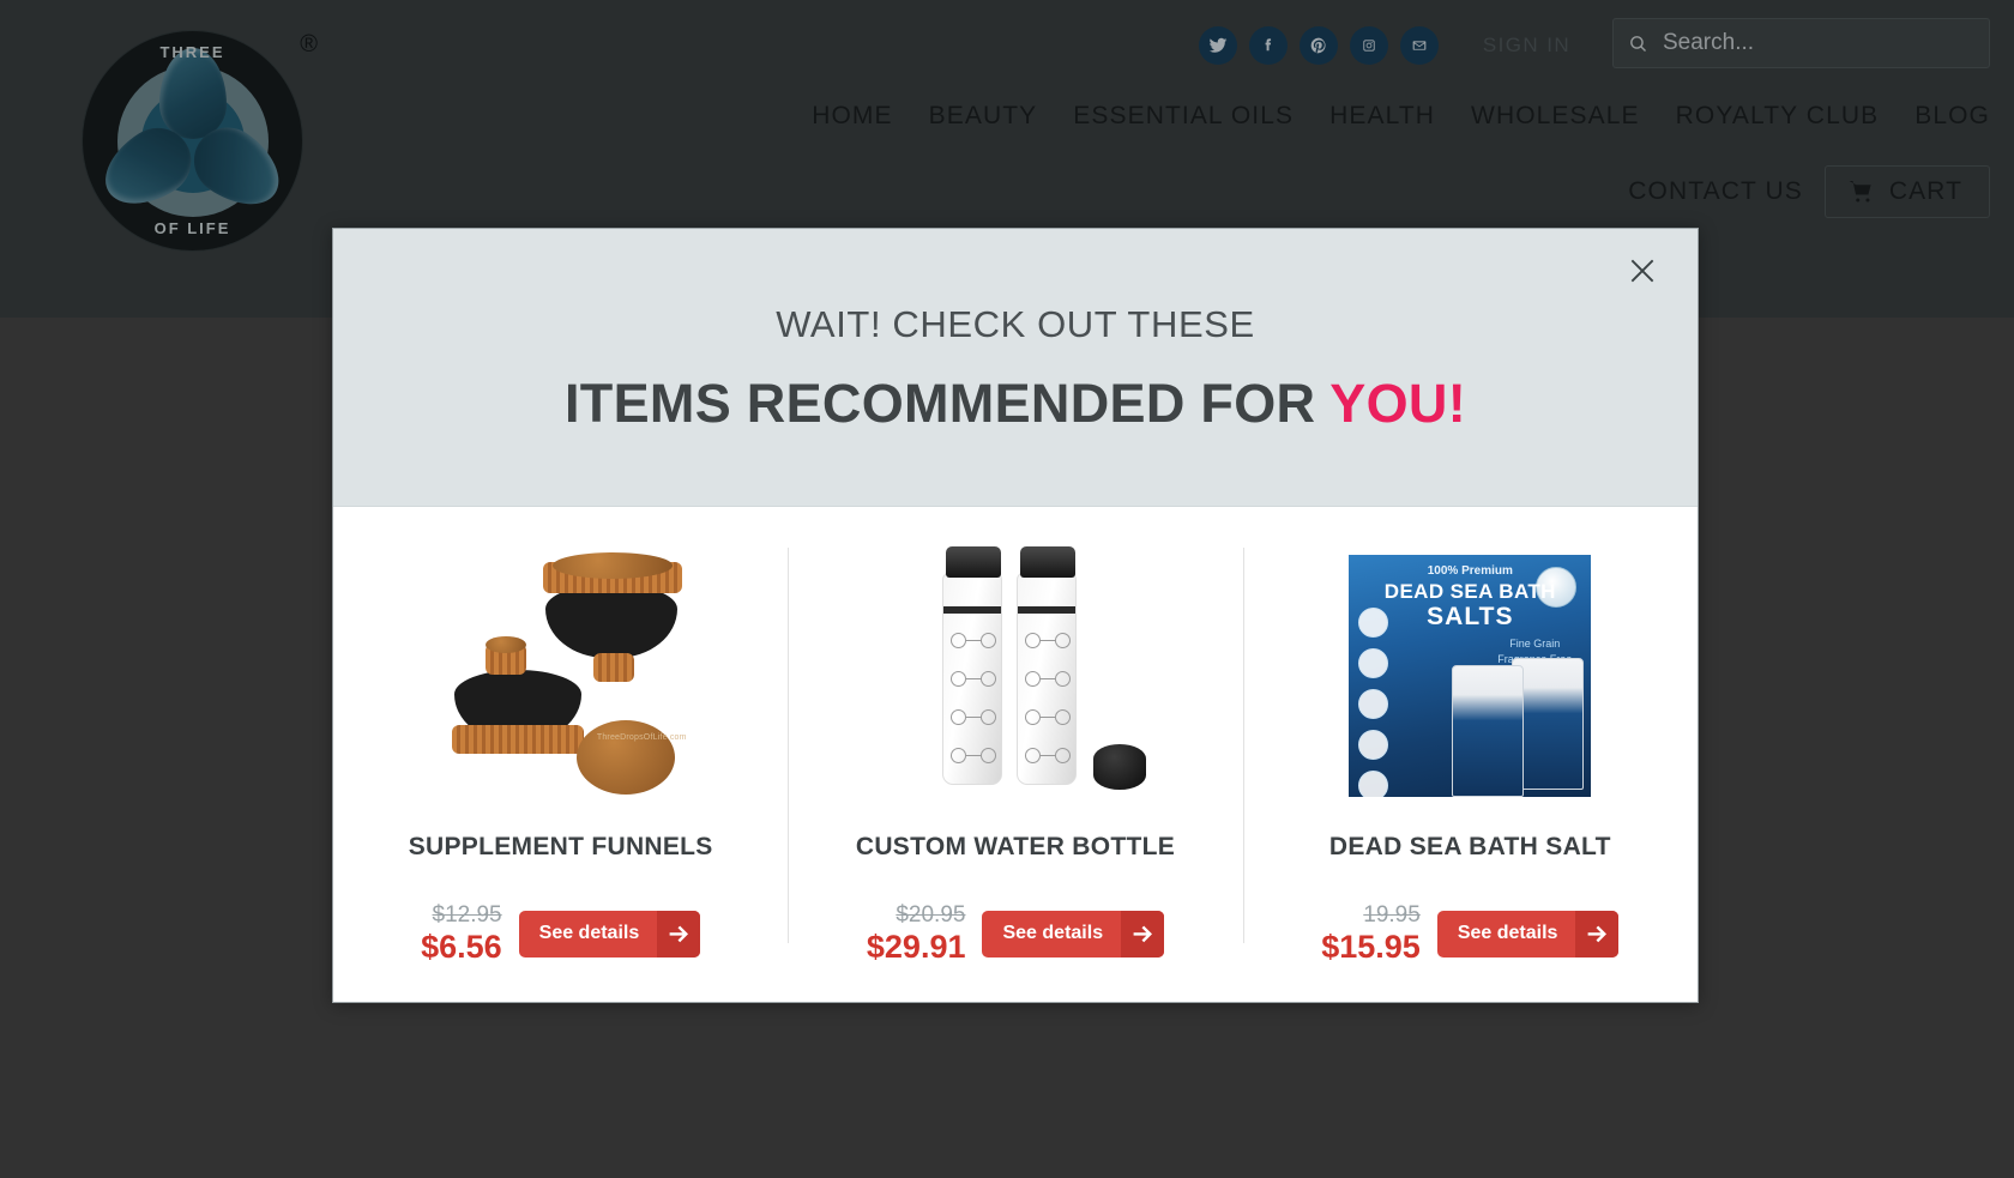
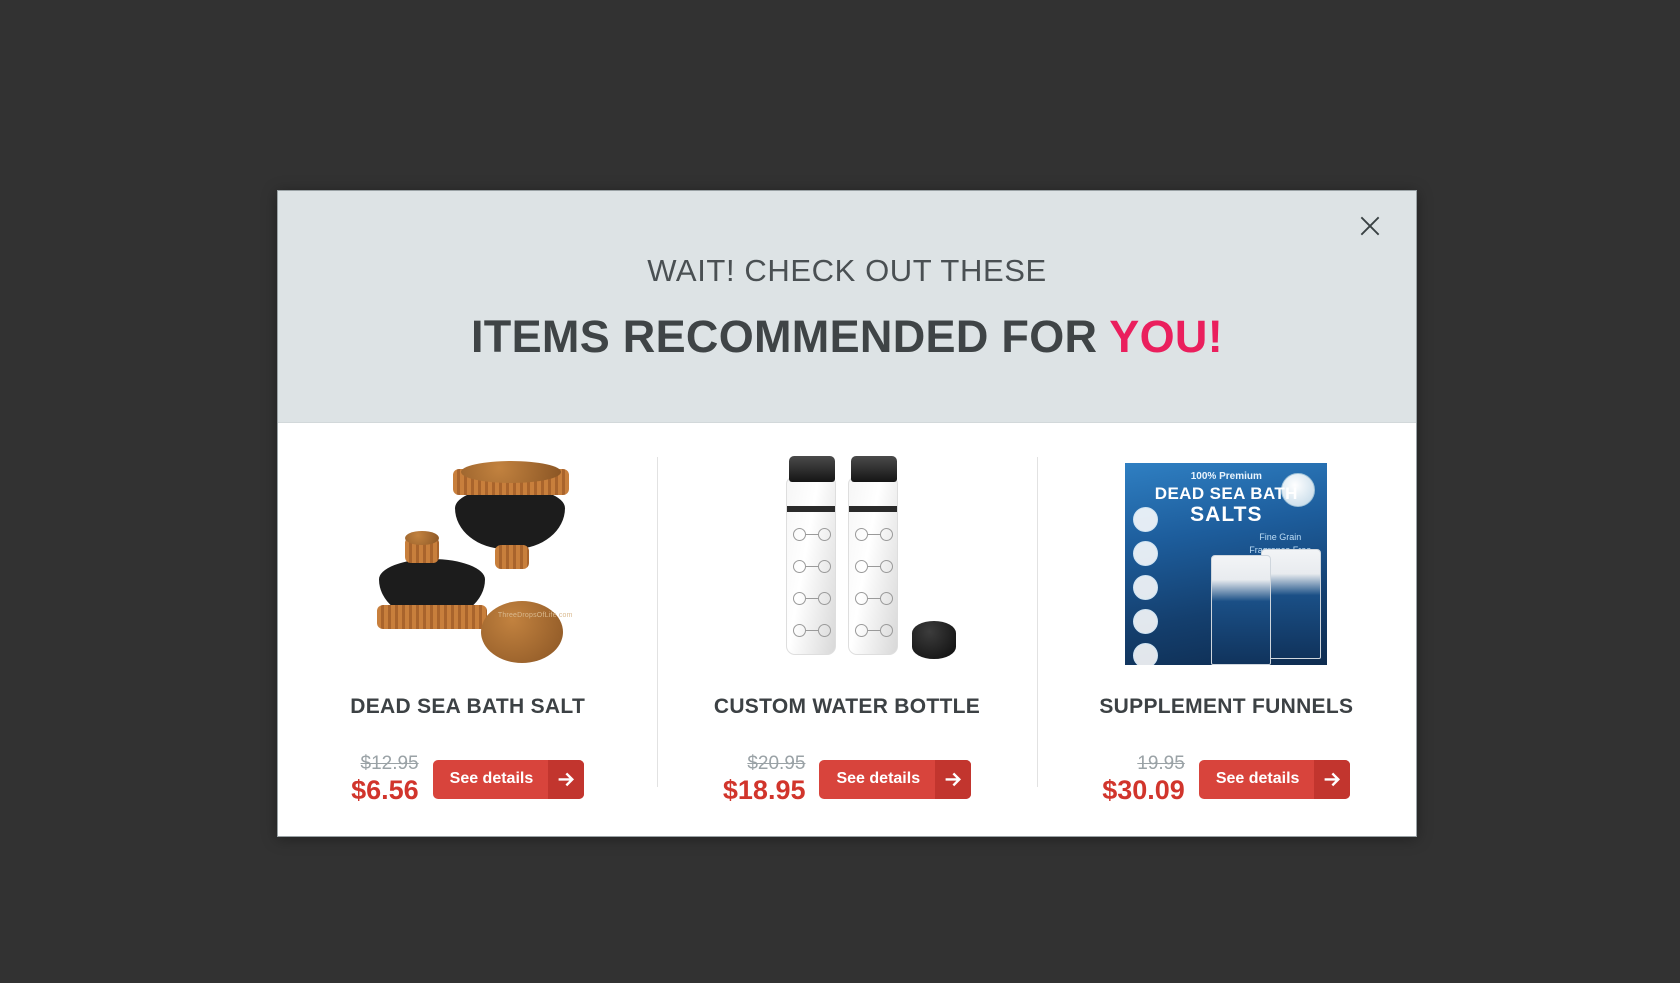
- THREE
- OF LIFE
- ®
- Search...
  WAIT! CHECK OUT THESE
  ITEMS RECOMMENDED FOR YOU!
- SUPPLEMENT FUNNELS
+ DEAD SEA BATH SALT
  $12.95
  $6.56
  See details
  CUSTOM WATER BOTTLE
  $20.95
- $29.91
+ $18.95
  See details
  100% Premium
  DEAD SEA BATH
  SALTS
  Fine Grain
- DEAD SEA BATH SALT
+ SUPPLEMENT FUNNELS
  19.95
- $15.95
+ $30.09
  See details
